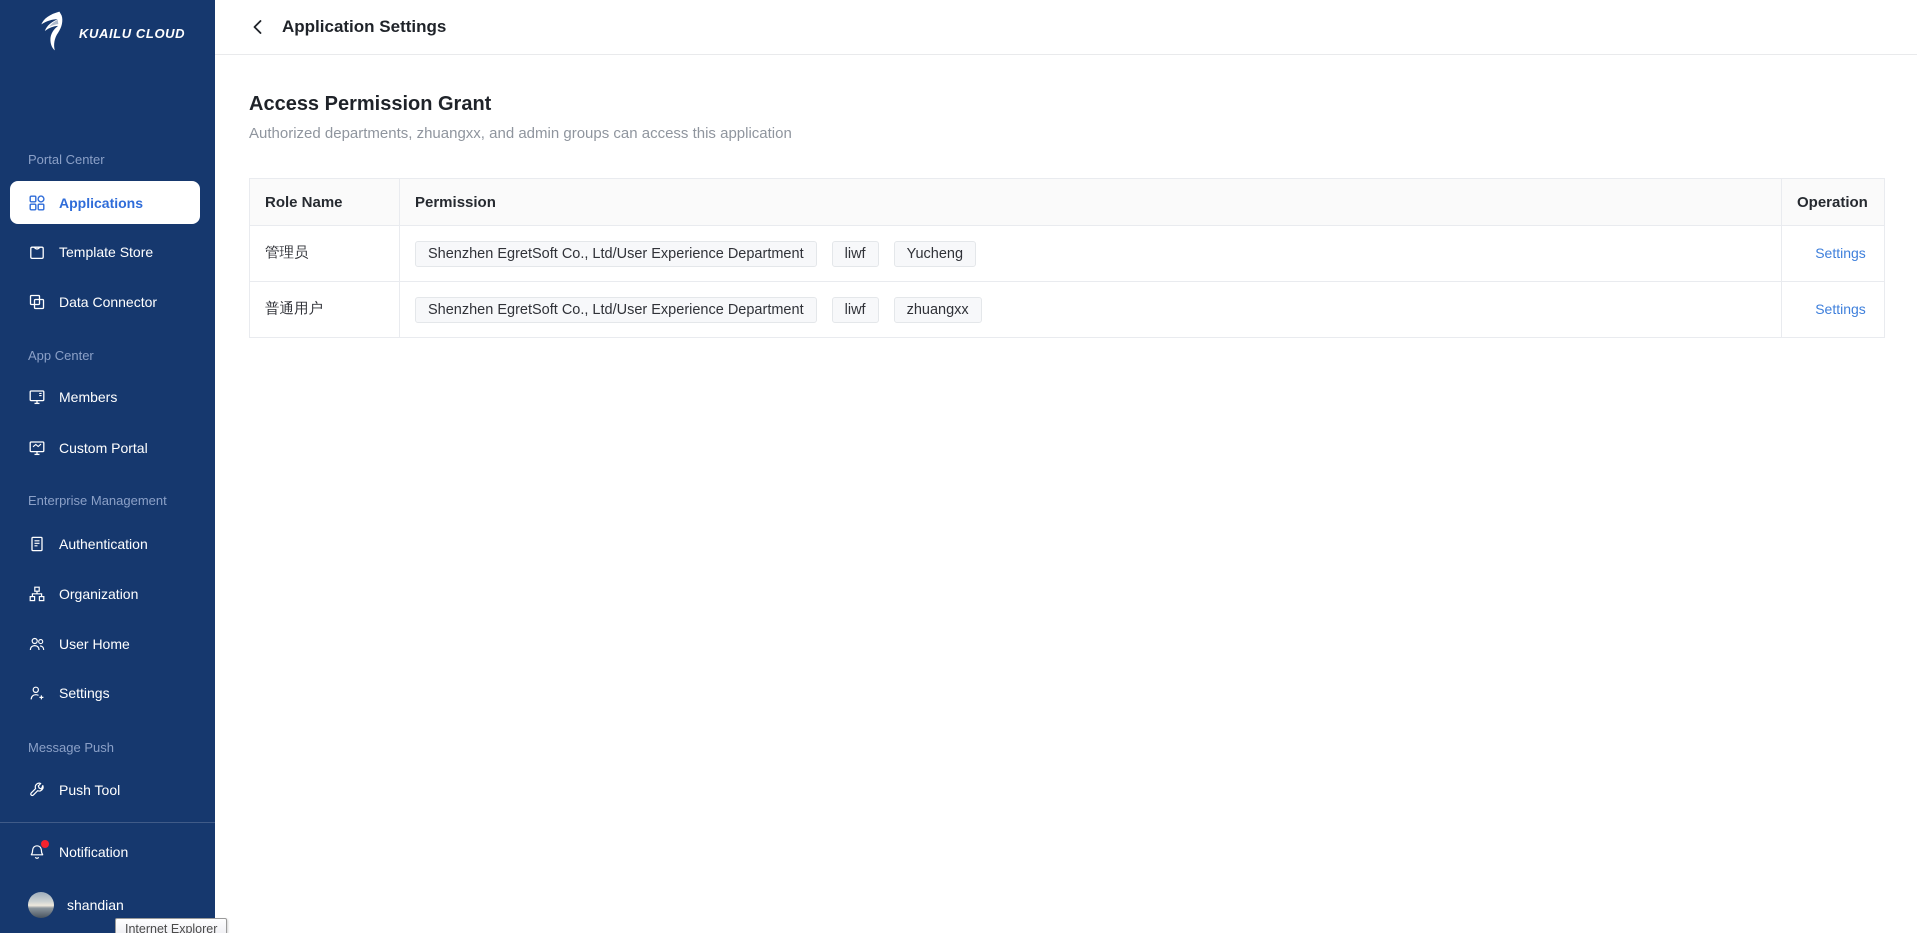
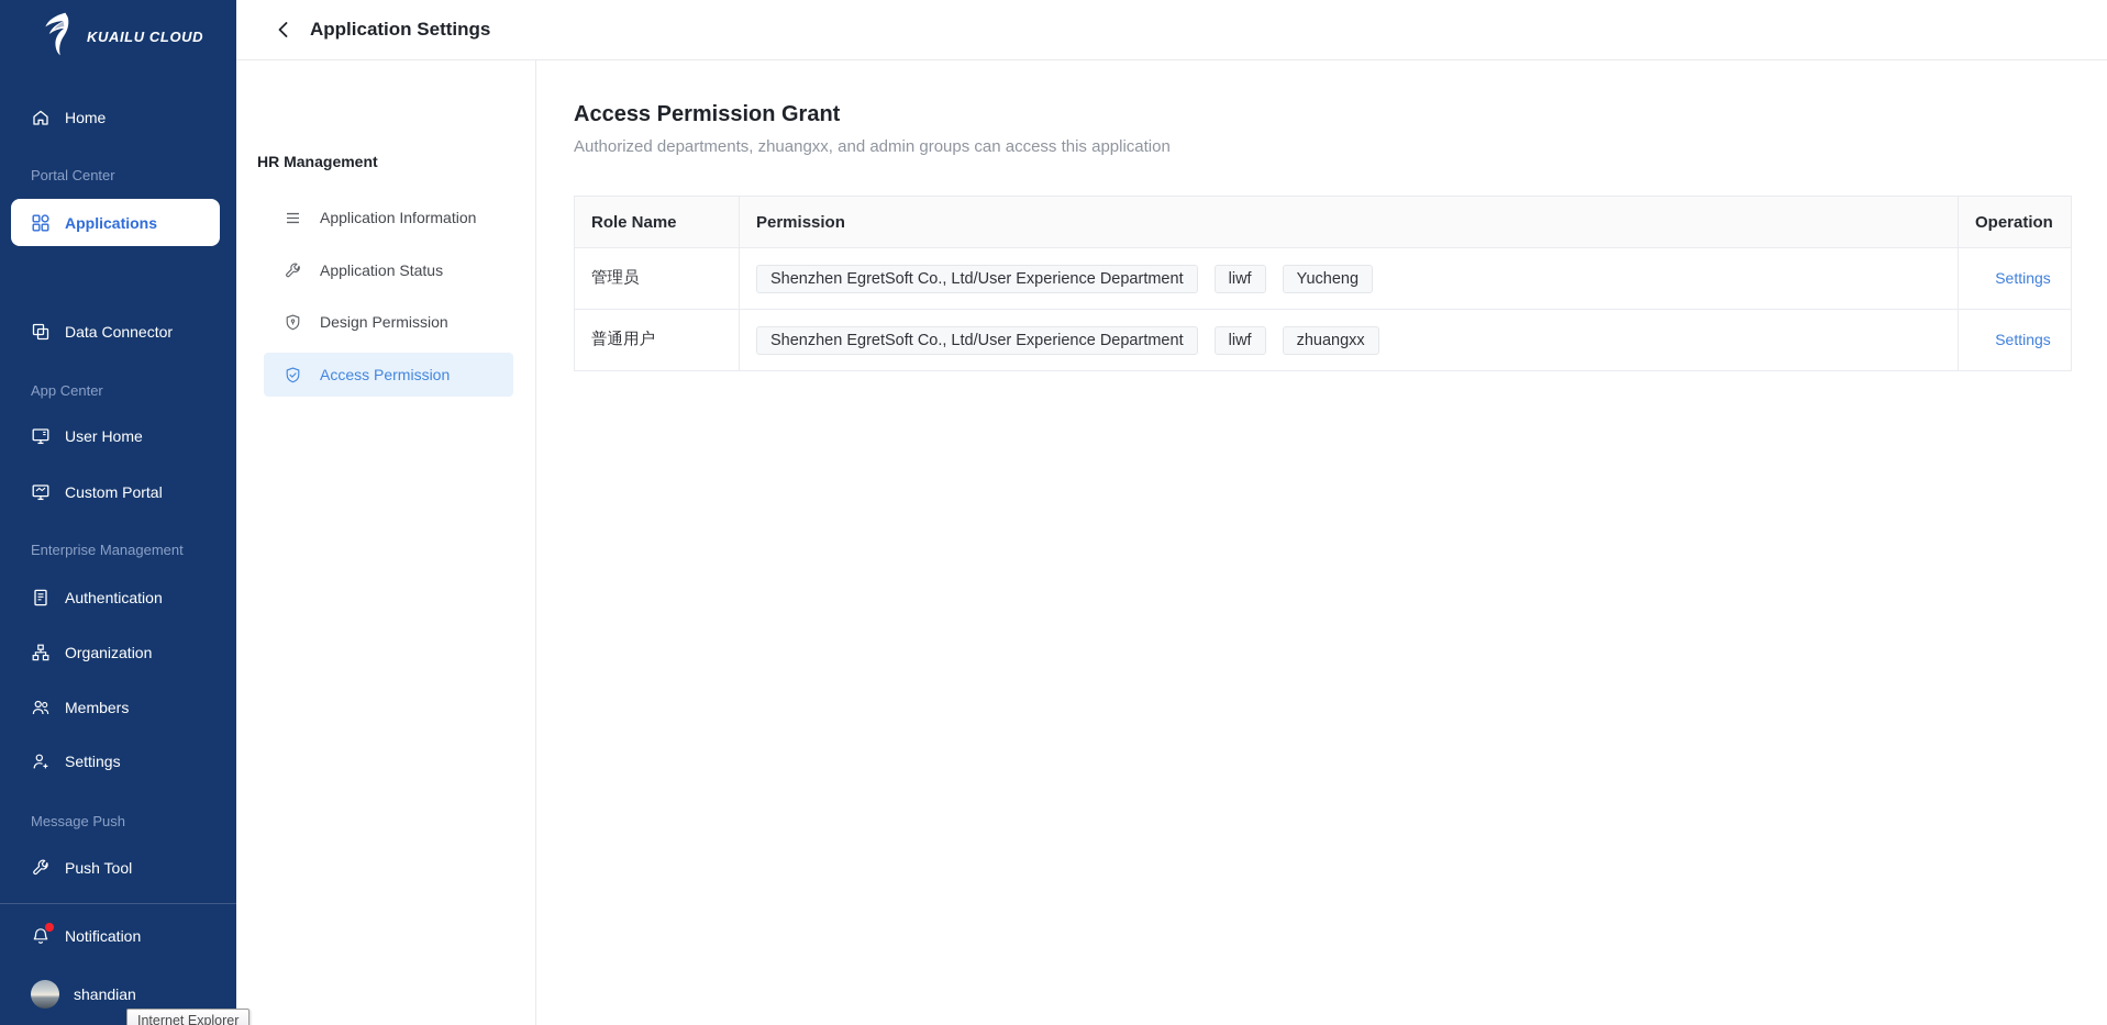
  KUAILU CLOUD
+ Home
  Portal Center
  Applications
- Template Store
  Data Connector
  App Center
- Members
+ User Home
  Custom Portal
  Enterprise Management
  Authentication
  Organization
- User Home
+ Members
  Settings
  Message Push
  Push Tool
  Notification
  shandian
  Application Settings
+ HR Management
+ Application Information
+ Application Status
+ Design Permission
+ Access Permission
  Access Permission Grant
  Authorized departments, zhuangxx, and admin groups can access this application
  Role Name	Permission	Operation
  管理员	Shenzhen EgretSoft Co., Ltd/User Experience Department liwf Yucheng	Settings
  普通用户	Shenzhen EgretSoft Co., Ltd/User Experience Department liwf zhuangxx	Settings
  Internet Explorer
